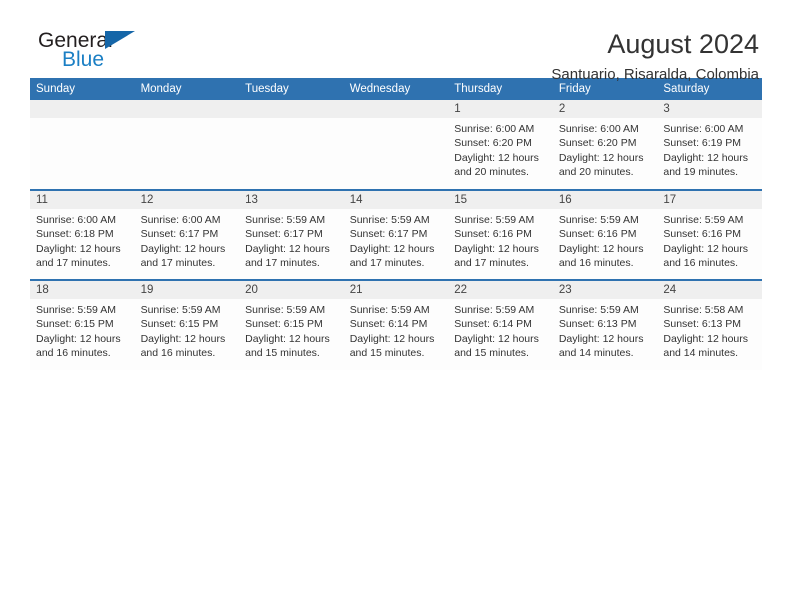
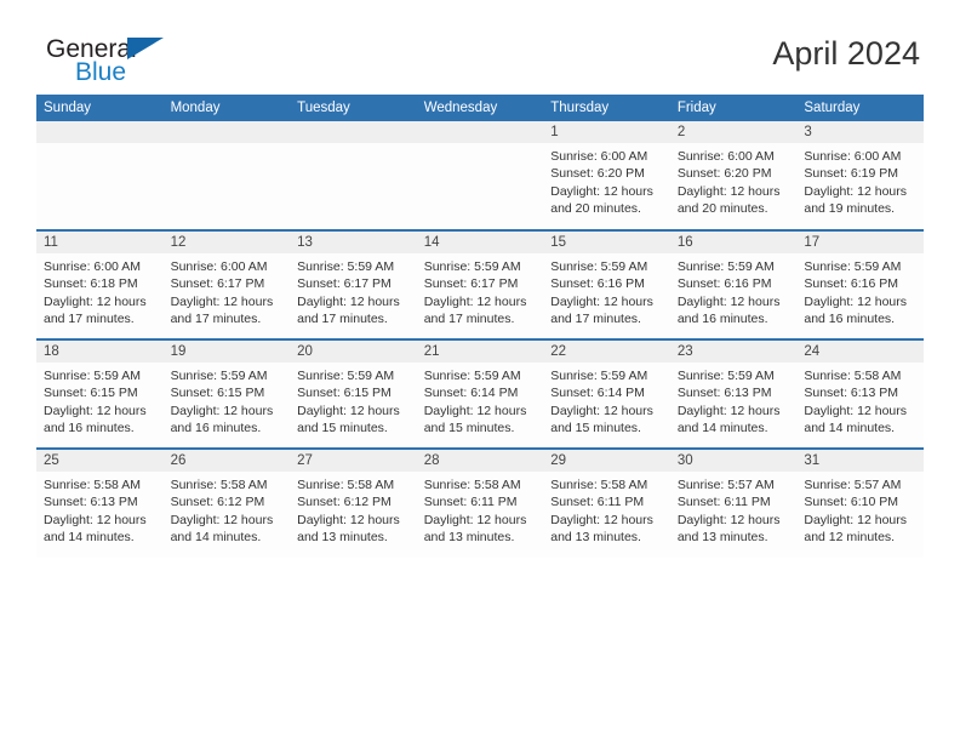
  General
  Blue
- August 2024
+ April 2024
- Santuario, Risaralda, Colombia
  Sunday	Monday	Tuesday	Wednesday	Thursday	Friday	Saturday
  				1Sunrise: 6:00 AMSunset: 6:20 PMDaylight: 12 hoursand 20 minutes.	2Sunrise: 6:00 AMSunset: 6:20 PMDaylight: 12 hoursand 20 minutes.	3Sunrise: 6:00 AMSunset: 6:19 PMDaylight: 12 hoursand 19 minutes.
  11Sunrise: 6:00 AMSunset: 6:18 PMDaylight: 12 hoursand 17 minutes.	12Sunrise: 6:00 AMSunset: 6:17 PMDaylight: 12 hoursand 17 minutes.	13Sunrise: 5:59 AMSunset: 6:17 PMDaylight: 12 hoursand 17 minutes.	14Sunrise: 5:59 AMSunset: 6:17 PMDaylight: 12 hoursand 17 minutes.	15Sunrise: 5:59 AMSunset: 6:16 PMDaylight: 12 hoursand 17 minutes.	16Sunrise: 5:59 AMSunset: 6:16 PMDaylight: 12 hoursand 16 minutes.	17Sunrise: 5:59 AMSunset: 6:16 PMDaylight: 12 hoursand 16 minutes.
  18Sunrise: 5:59 AMSunset: 6:15 PMDaylight: 12 hoursand 16 minutes.	19Sunrise: 5:59 AMSunset: 6:15 PMDaylight: 12 hoursand 16 minutes.	20Sunrise: 5:59 AMSunset: 6:15 PMDaylight: 12 hoursand 15 minutes.	21Sunrise: 5:59 AMSunset: 6:14 PMDaylight: 12 hoursand 15 minutes.	22Sunrise: 5:59 AMSunset: 6:14 PMDaylight: 12 hoursand 15 minutes.	23Sunrise: 5:59 AMSunset: 6:13 PMDaylight: 12 hoursand 14 minutes.	24Sunrise: 5:58 AMSunset: 6:13 PMDaylight: 12 hoursand 14 minutes.
+ 25Sunrise: 5:58 AMSunset: 6:13 PMDaylight: 12 hoursand 14 minutes.	26Sunrise: 5:58 AMSunset: 6:12 PMDaylight: 12 hoursand 14 minutes.	27Sunrise: 5:58 AMSunset: 6:12 PMDaylight: 12 hoursand 13 minutes.	28Sunrise: 5:58 AMSunset: 6:11 PMDaylight: 12 hoursand 13 minutes.	29Sunrise: 5:58 AMSunset: 6:11 PMDaylight: 12 hoursand 13 minutes.	30Sunrise: 5:57 AMSunset: 6:11 PMDaylight: 12 hoursand 13 minutes.	31Sunrise: 5:57 AMSunset: 6:10 PMDaylight: 12 hoursand 12 minutes.
